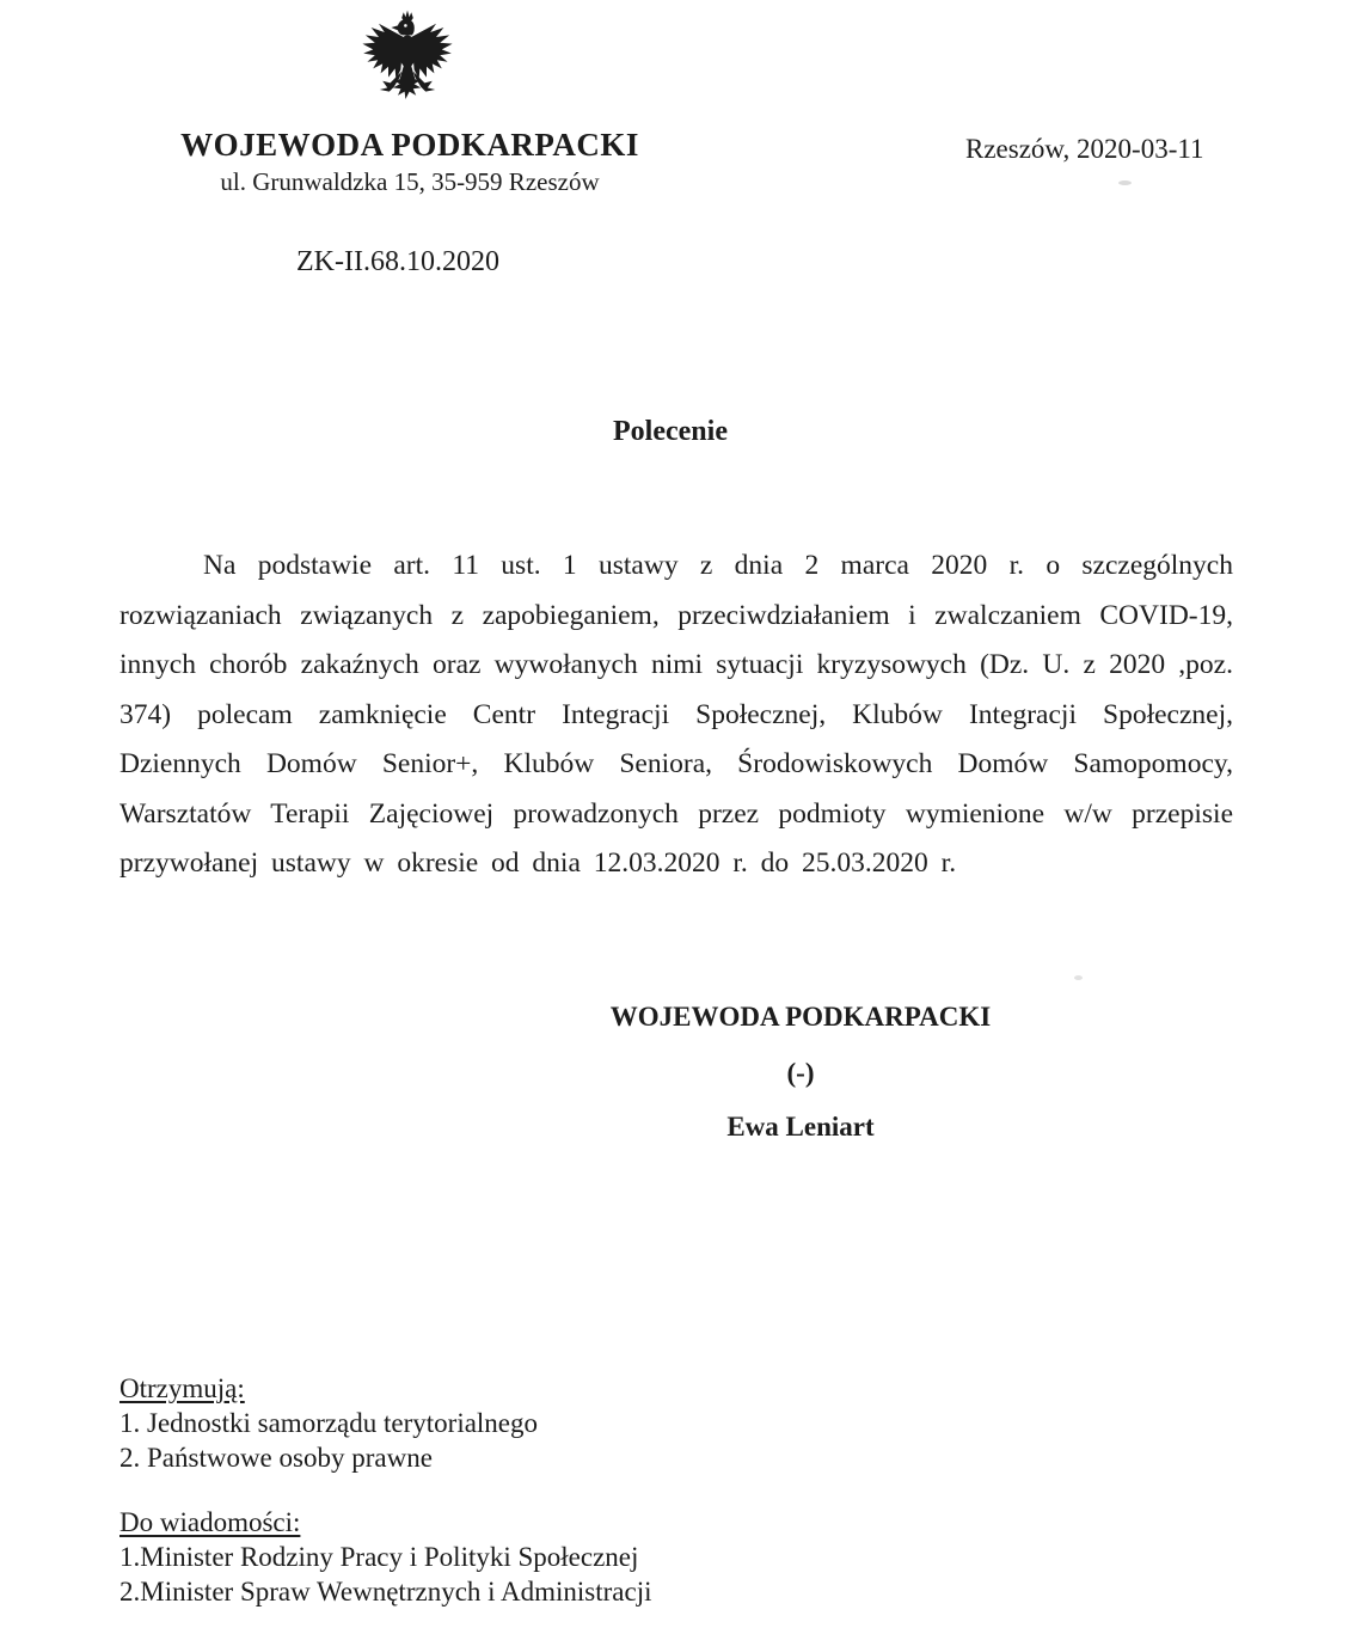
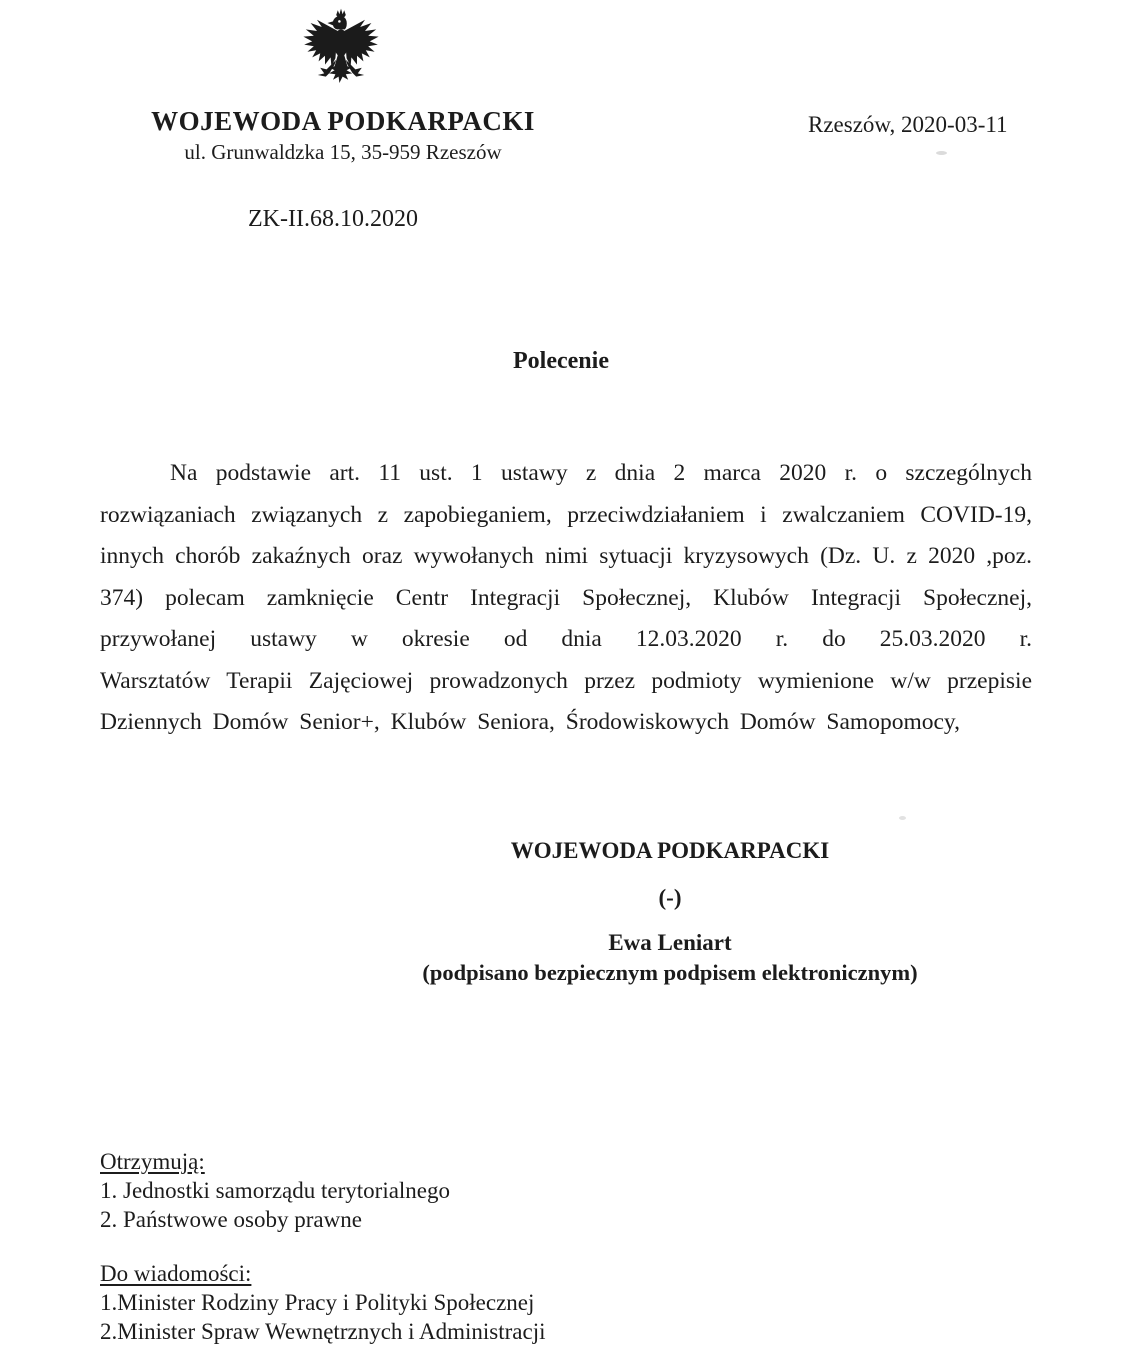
  WOJEWODA PODKARPACKI
  ul. Grunwaldzka 15, 35-959 Rzeszów
  Rzeszów, 2020-03-11
  ZK-II.68.10.2020
  Polecenie
  Na podstawie art. 11 ust. 1 ustawy z dnia 2 marca 2020 r. o szczególnych
  rozwiązaniach związanych z zapobieganiem, przeciwdziałaniem i zwalczaniem COVID-19,
  innych chorób zakaźnych oraz wywołanych nimi sytuacji kryzysowych (Dz. U. z 2020 ,poz.
  374) polecam zamknięcie Centr Integracji Społecznej, Klubów Integracji Społecznej,
- Dziennych Domów Senior+, Klubów Seniora, Środowiskowych Domów Samopomocy,
+ przywołanej ustawy w okresie od dnia 12.03.2020 r. do 25.03.2020 r.
  Warsztatów Terapii Zajęciowej prowadzonych przez podmioty wymienione w/w przepisie
- przywołanej ustawy w okresie od dnia 12.03.2020 r. do 25.03.2020 r.
+ Dziennych Domów Senior+, Klubów Seniora, Środowiskowych Domów Samopomocy,
  WOJEWODA PODKARPACKI
  (-)
  Ewa Leniart
+ (podpisano bezpiecznym podpisem elektronicznym)
  Otrzymują:
  1. Jednostki samorządu terytorialnego
  2. Państwowe osoby prawne
  Do wiadomości:
  1.Minister Rodziny Pracy i Polityki Społecznej
  2.Minister Spraw Wewnętrznych i Administracji
